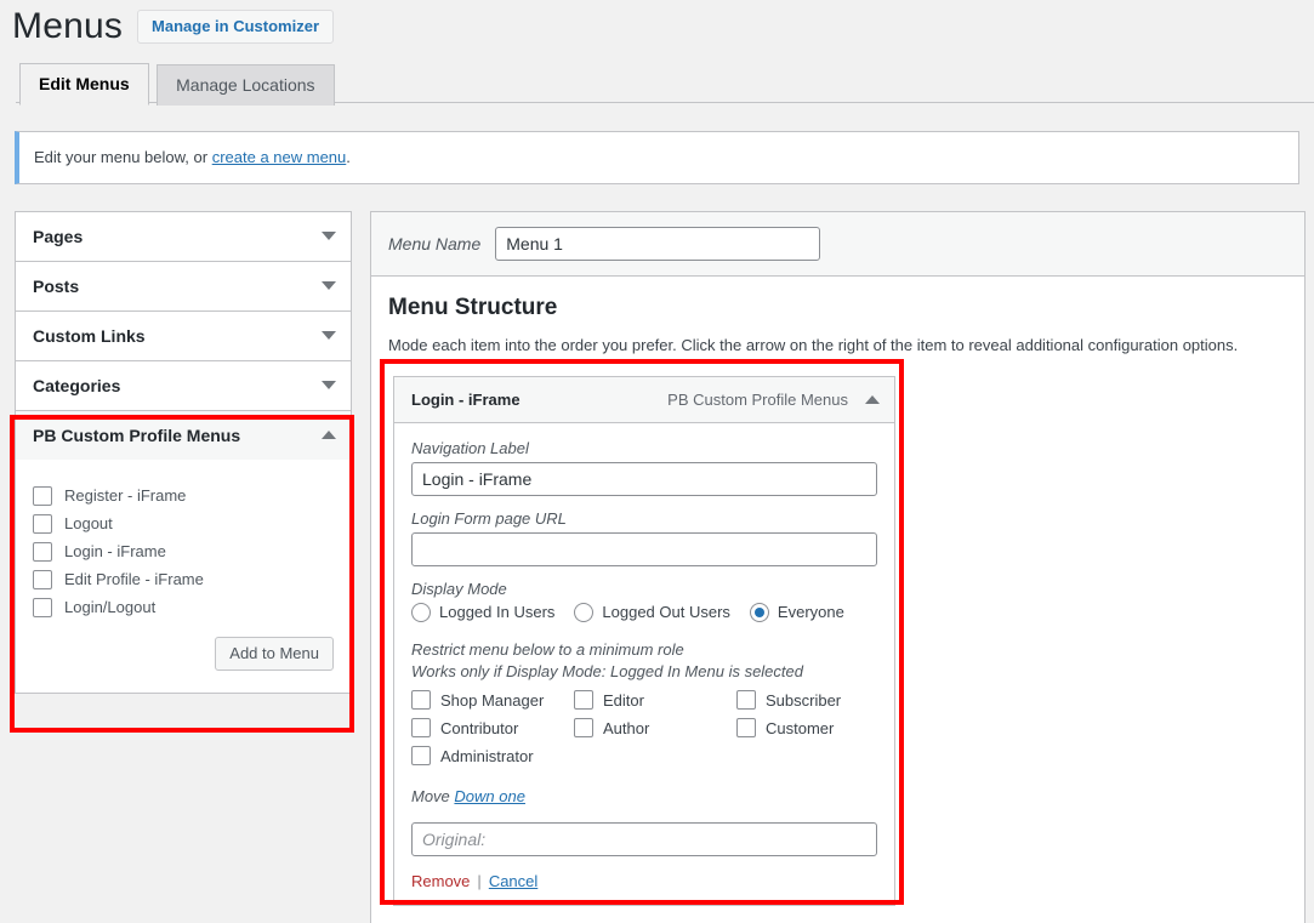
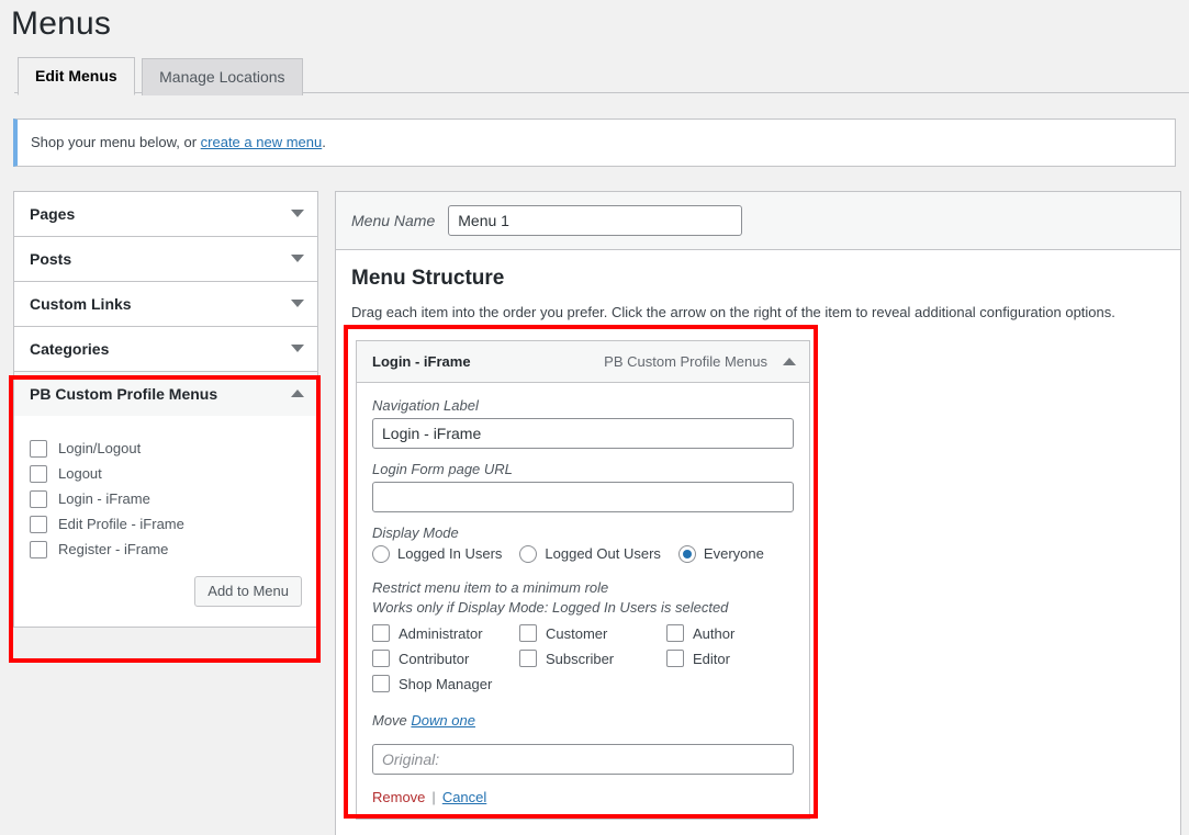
  Menus
- Manage in Customizer
  Edit Menus Manage Locations
- Edit your menu below, or create a new menu.
+ Shop your menu below, or create a new menu.
  Pages
  Posts
  Custom Links
  Categories
  PB Custom Profile Menus
- Register - iFrame
+ Login/Logout
  Logout
  Login - iFrame
  Edit Profile - iFrame
- Login/Logout
+ Register - iFrame
  Add to Menu
  Menu Name
  Menu 1
  Menu Structure
- Mode each item into the order you prefer. Click the arrow on the right of the item to reveal additional configuration options.
+ Drag each item into the order you prefer. Click the arrow on the right of the item to reveal additional configuration options.
  Login - iFrame
  PB Custom Profile Menus
  Navigation Label
  Login - iFrame
  Login Form page URL
  Display Mode
  Logged In Users
  Logged Out Users
  Everyone
- Restrict menu below to a minimum role
+ Restrict menu item to a minimum role
- Works only if Display Mode: Logged In Menu is selected
+ Works only if Display Mode: Logged In Users is selected
- Shop Manager
+ Administrator
- Editor
+ Customer
- Subscriber
+ Author
  Contributor
- Author
+ Subscriber
- Customer
+ Editor
- Administrator
+ Shop Manager
  Move Down one
  Original:
  Remove | Cancel
